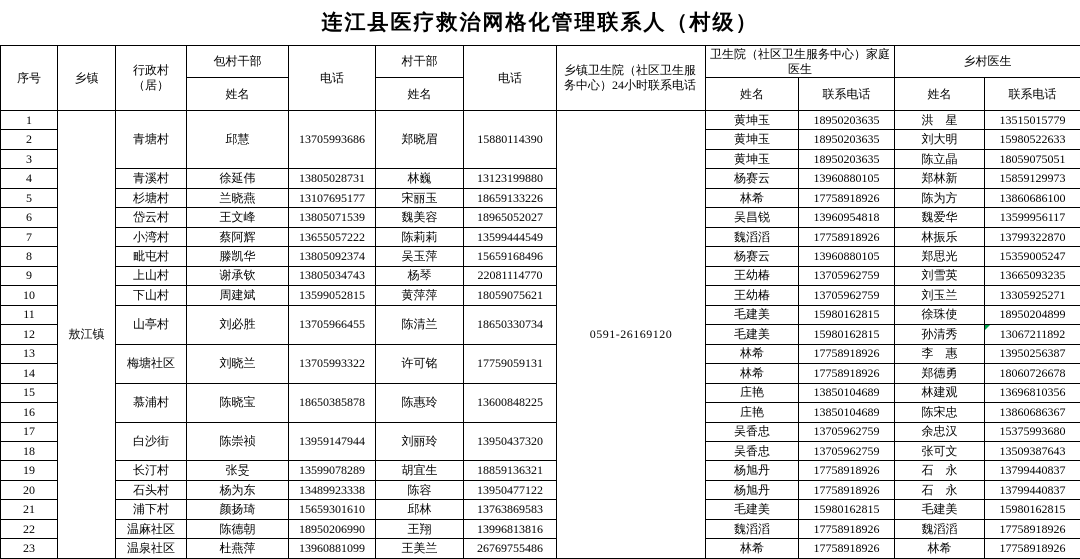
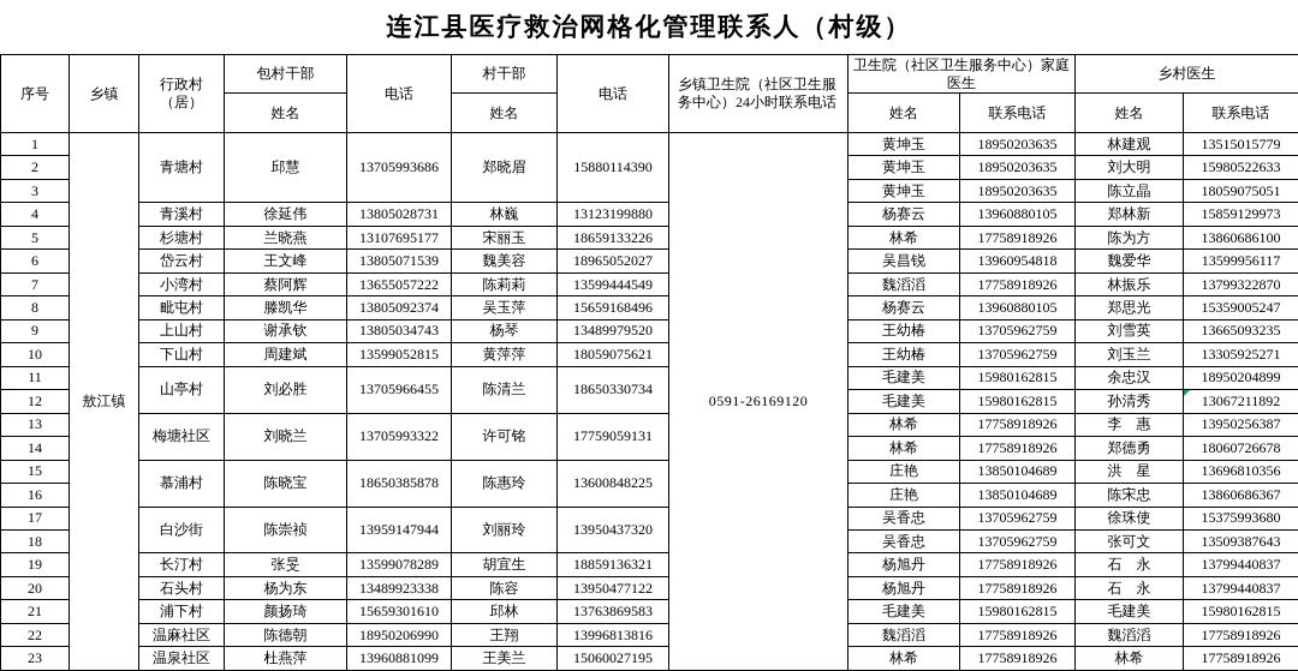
  连江县医疗救治网格化管理联系人（村级）
  序号	乡镇	行政村（居）	包村干部	电话	村干部	电话	乡镇卫生院（社区卫生服务中心）24小时联系电话	卫生院（社区卫生服务中心）家庭医生	乡村医生
  姓名	姓名	姓名	联系电话	姓名	联系电话
- 1	敖江镇	青塘村	邱慧	13705993686	郑晓眉	15880114390	0591-26169120	黄坤玉	18950203635	洪 星	13515015779
+ 1	敖江镇	青塘村	邱慧	13705993686	郑晓眉	15880114390	0591-26169120	黄坤玉	18950203635	林建观	13515015779
  2	黄坤玉	18950203635	刘大明	15980522633
  3	黄坤玉	18950203635	陈立晶	18059075051
  4	青溪村	徐延伟	13805028731	林巍	13123199880	杨赛云	13960880105	郑林新	15859129973
  5	杉塘村	兰晓燕	13107695177	宋丽玉	18659133226	林希	17758918926	陈为方	13860686100
  6	岱云村	王文峰	13805071539	魏美容	18965052027	吴昌锐	13960954818	魏爱华	13599956117
  7	小湾村	蔡阿辉	13655057222	陈莉莉	13599444549	魏滔滔	17758918926	林振乐	13799322870
  8	毗屯村	滕凯华	13805092374	吴玉萍	15659168496	杨赛云	13960880105	郑思光	15359005247
- 9	上山村	谢承钦	13805034743	杨琴	22081114770	王幼椿	13705962759	刘雪英	13665093235
+ 9	上山村	谢承钦	13805034743	杨琴	13489979520	王幼椿	13705962759	刘雪英	13665093235
  10	下山村	周建斌	13599052815	黄萍萍	18059075621	王幼椿	13705962759	刘玉兰	13305925271
- 11	山亭村	刘必胜	13705966455	陈清兰	18650330734	毛建美	15980162815	徐珠使	18950204899
+ 11	山亭村	刘必胜	13705966455	陈清兰	18650330734	毛建美	15980162815	余忠汉	18950204899
  12	毛建美	15980162815	孙清秀	13067211892
  13	梅塘社区	刘晓兰	13705993322	许可铭	17759059131	林希	17758918926	李 惠	13950256387
  14	林希	17758918926	郑德勇	18060726678
- 15	慕浦村	陈晓宝	18650385878	陈惠玲	13600848225	庄艳	13850104689	林建观	13696810356
+ 15	慕浦村	陈晓宝	18650385878	陈惠玲	13600848225	庄艳	13850104689	洪 星	13696810356
  16	庄艳	13850104689	陈宋忠	13860686367
- 17	白沙街	陈崇祯	13959147944	刘丽玲	13950437320	吴香忠	13705962759	余忠汉	15375993680
+ 17	白沙街	陈崇祯	13959147944	刘丽玲	13950437320	吴香忠	13705962759	徐珠使	15375993680
  18	吴香忠	13705962759	张可文	13509387643
  19	长汀村	张旻	13599078289	胡宜生	18859136321	杨旭丹	17758918926	石 永	13799440837
  20	石头村	杨为东	13489923338	陈容	13950477122	杨旭丹	17758918926	石 永	13799440837
  21	浦下村	颜扬琦	15659301610	邱林	13763869583	毛建美	15980162815	毛建美	15980162815
  22	温麻社区	陈德朝	18950206990	王翔	13996813816	魏滔滔	17758918926	魏滔滔	17758918926
- 23	温泉社区	杜燕萍	13960881099	王美兰	26769755486	林希	17758918926	林希	17758918926
+ 23	温泉社区	杜燕萍	13960881099	王美兰	15060027195	林希	17758918926	林希	17758918926
